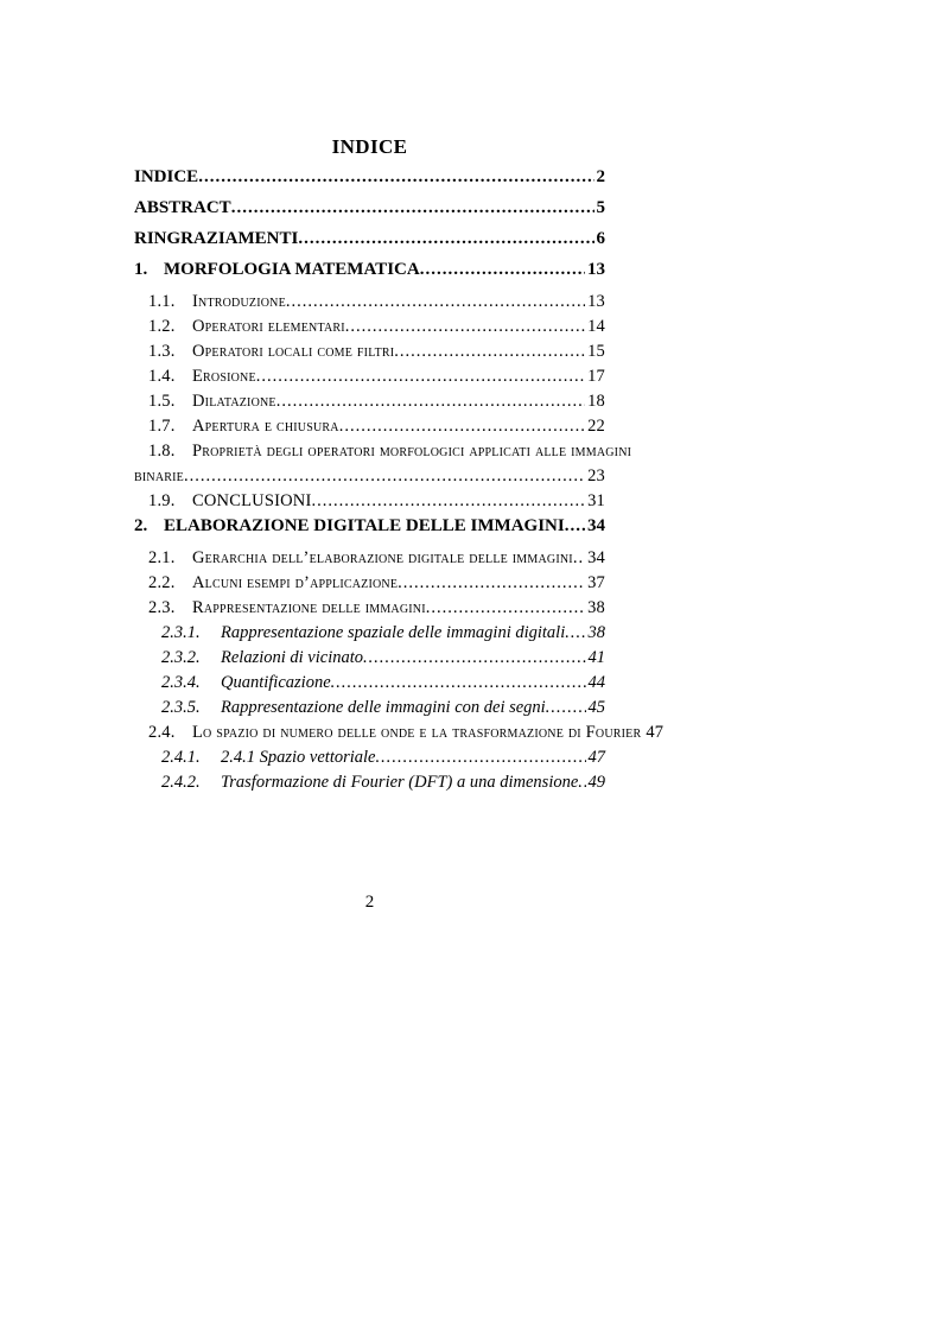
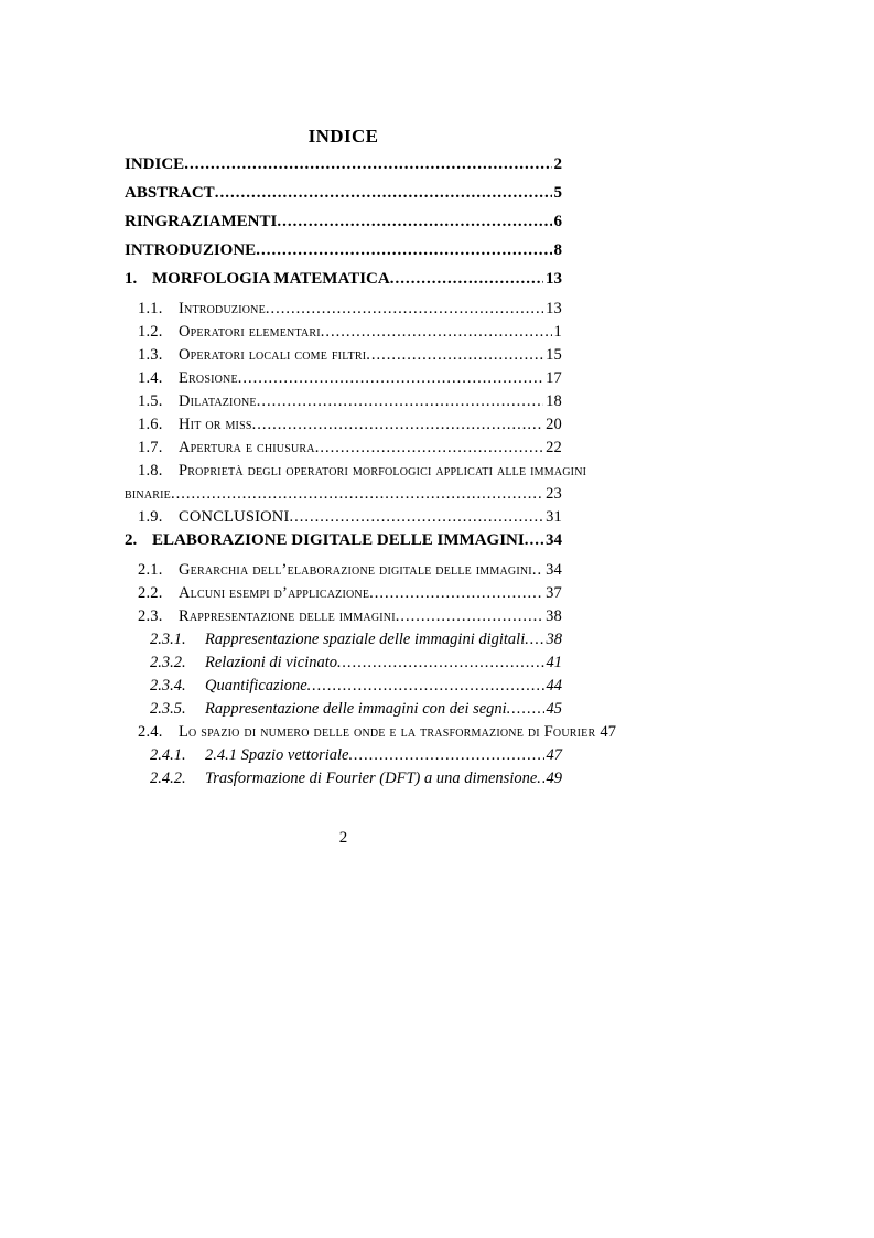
  INDICE
  INDICE
  2
  ABSTRACT
  5
  RINGRAZIAMENTI
  6
+ INTRODUZIONE
+ 8
  1.
  MORFOLOGIA MATEMATICA
  13
  1.1.
  Introduzione
  13
  1.2.
  Operatori elementari
- 14
+ 1
  1.3.
  Operatori locali come filtri
  15
  1.4.
  Erosione
  17
  1.5.
  Dilatazione
  18
+ 1.6.
+ Hit or miss
+ 20
  1.7.
  Apertura e chiusura
  22
  1.8.
  Proprietà degli operatori morfologici applicati alle immagini
  binarie
  23
  1.9.
  CONCLUSIONI
  31
  2.
  ELABORAZIONE DIGITALE DELLE IMMAGINI
  34
  2.1.
  Gerarchia dell’elaborazione digitale delle immagini
  34
  2.2.
  Alcuni esempi d’applicazione
  37
  2.3.
  Rappresentazione delle immagini
  38
  2.3.1.
  Rappresentazione spaziale delle immagini digitali
  38
  2.3.2.
  Relazioni di vicinato
  41
  2.3.4.
  Quantificazione
  44
  2.3.5.
  Rappresentazione delle immagini con dei segni
  45
  2.4.
  Lo spazio di numero delle onde e la trasformazione di Fourier
  47
  2.4.1.
  2.4.1 Spazio vettoriale
  47
  2.4.2.
  Trasformazione di Fourier (DFT) a una dimensione
  49
  2
